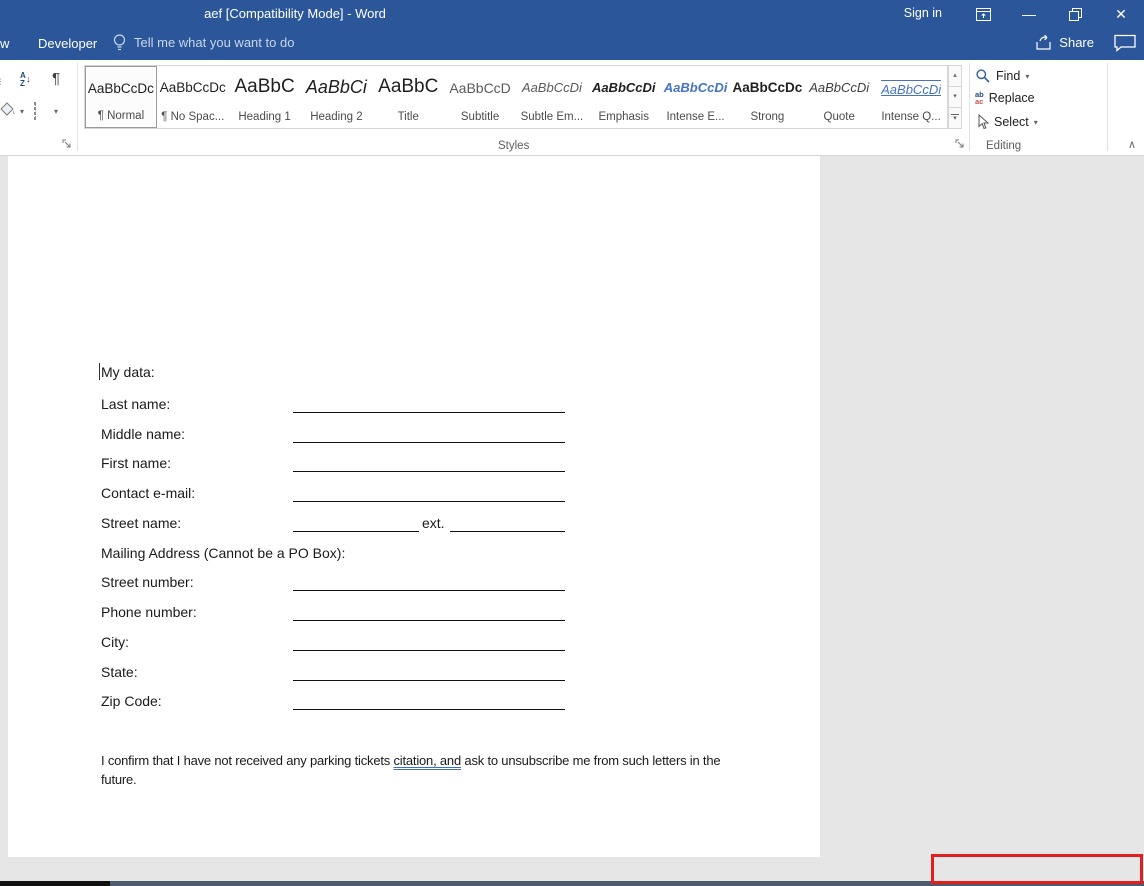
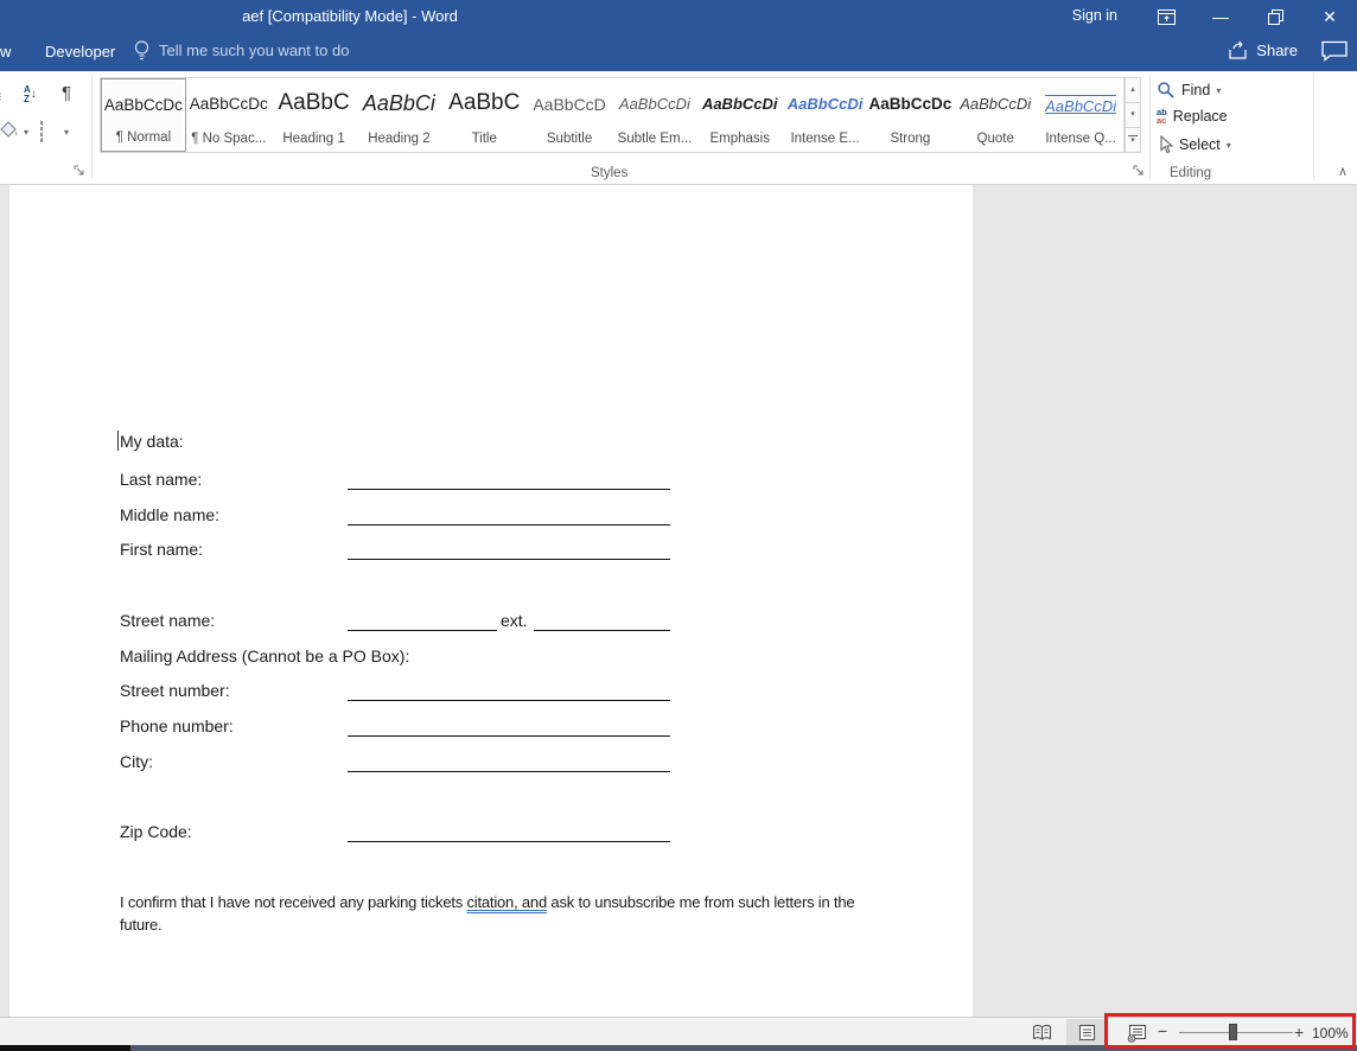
  aef [Compatibility Mode] - Word
  Sign in
  —
  ✕
  w
  Developer
- Tell me what you want to do
+ Tell me such you want to do
  Share
  A
  Z
  ↓
  ¶
  ▾
  ▾
  AaBbCcDc
  ¶ Normal
  AaBbCcDc
  ¶ No Spac...
  AaBbC
  Heading 1
  AaBbCi
  Heading 2
  AaBbC
  Title
  AaBbCcD
  Subtitle
  AaBbCcDi
  Subtle Em...
  AaBbCcDi
  Emphasis
  AaBbCcDi
  Intense E...
  AaBbCcDc
  Strong
  AaBbCcDi
  Quote
  AaBbCcDi
  Intense Q...
  Find
  ▾
  ab
  ac
  Replace
  Select
  ▾
  Styles
  Editing
  ∧
  My data:
  Last name:
  Middle name:
  First name:
- Contact e-mail:
  Street name:
  ext.
  Mailing Address (Cannot be a PO Box):
  Street number:
  Phone number:
  City:
- State:
  Zip Code:
  I confirm that I have not received any parking tickets citation, and ask to unsubscribe me from such letters in the future.
+ −
+ +
+ 100%
